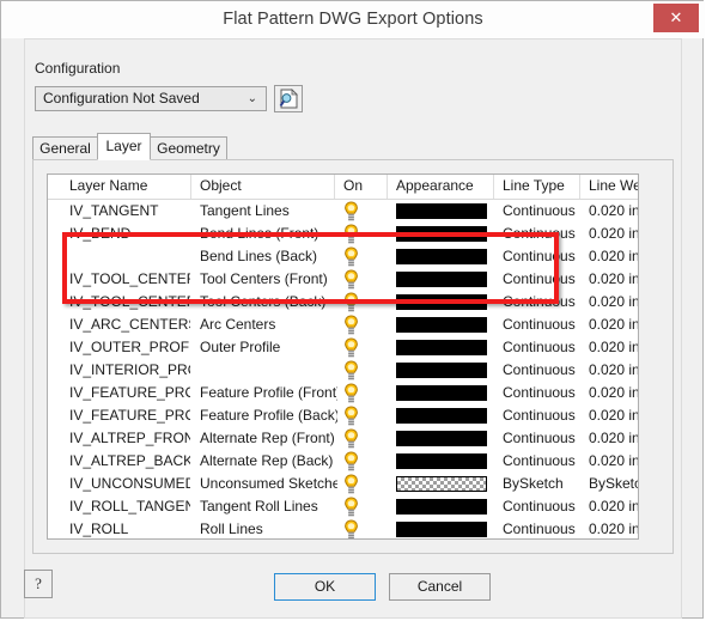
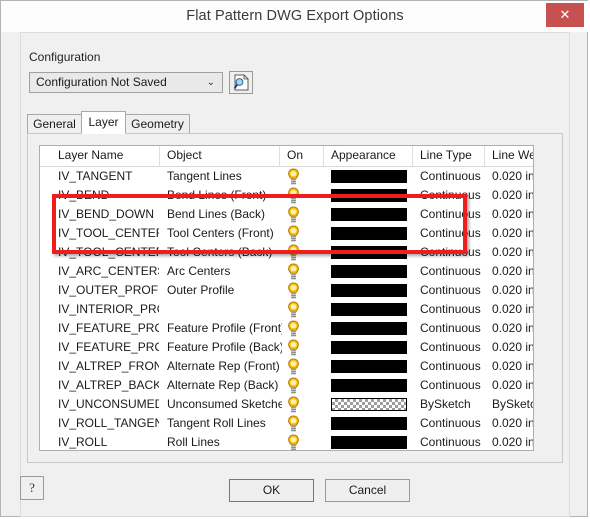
  Flat Pattern DWG Export Options
  ✕
  Configuration
  Configuration Not Saved
  ⌄
  General
  Layer
  Geometry
  Layer Name
  Object
  On
  Appearance
  Line Type
  IV_TANGENT
  Tangent Lines
  Continuous
  0.020 in
  IV_BEND
  Bend Lines (Front)
  Continuous
  0.020 in
+ IV_BEND_DOWN
  Bend Lines (Back)
  Continuous
  0.020 in
  IV_TOOL_CENTE
  Tool Centers (Front)
  Continuous
  0.020 in
  IV_TOOL_CENTE
  Tool Centers (Back)
  Continuous
  0.020 in
  IV_ARC_CENTER
  Arc Centers
  Continuous
  0.020 in
  IV_OUTER_PROF
  Outer Profile
  Continuous
  0.020 in
  IV_INTERIOR_PR
  Continuous
  0.020 in
  IV_FEATURE_PR
  Feature Profile (Front
  Continuous
  0.020 in
  IV_FEATURE_PR
  Feature Profile (Back)
  Continuous
  0.020 in
  IV_ALTREP_FRON
  Alternate Rep (Front)
  Continuous
  0.020 in
  IV_ALTREP_BACK
  Alternate Rep (Back)
  Continuous
  0.020 in
  IV_UNCONSUME
  Unconsumed Sketche
  BySketch
  BySket
  IV_ROLL_TANGEN
  Tangent Roll Lines
  Continuous
  0.020 in
  IV_ROLL
  Roll Lines
  Continuous
  0.020 in
  ?
  OK
  Cancel
